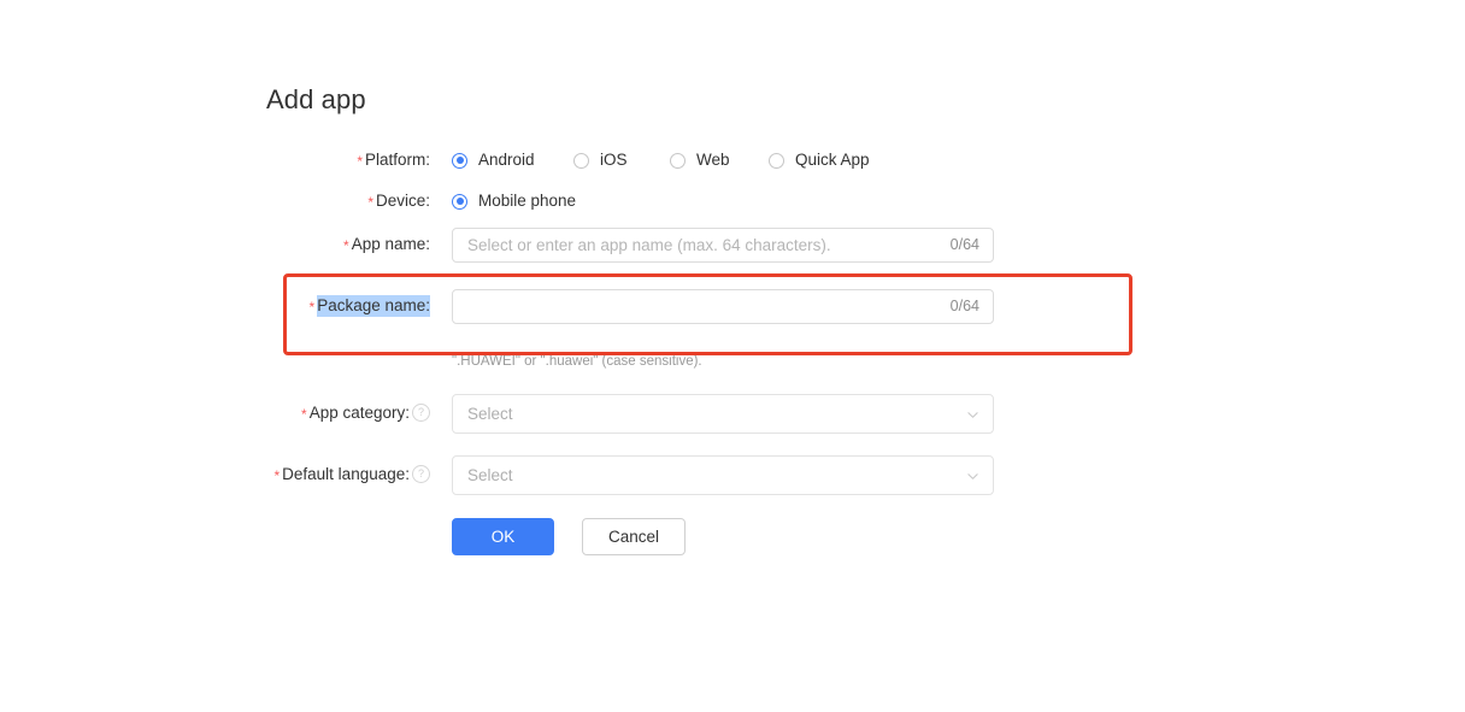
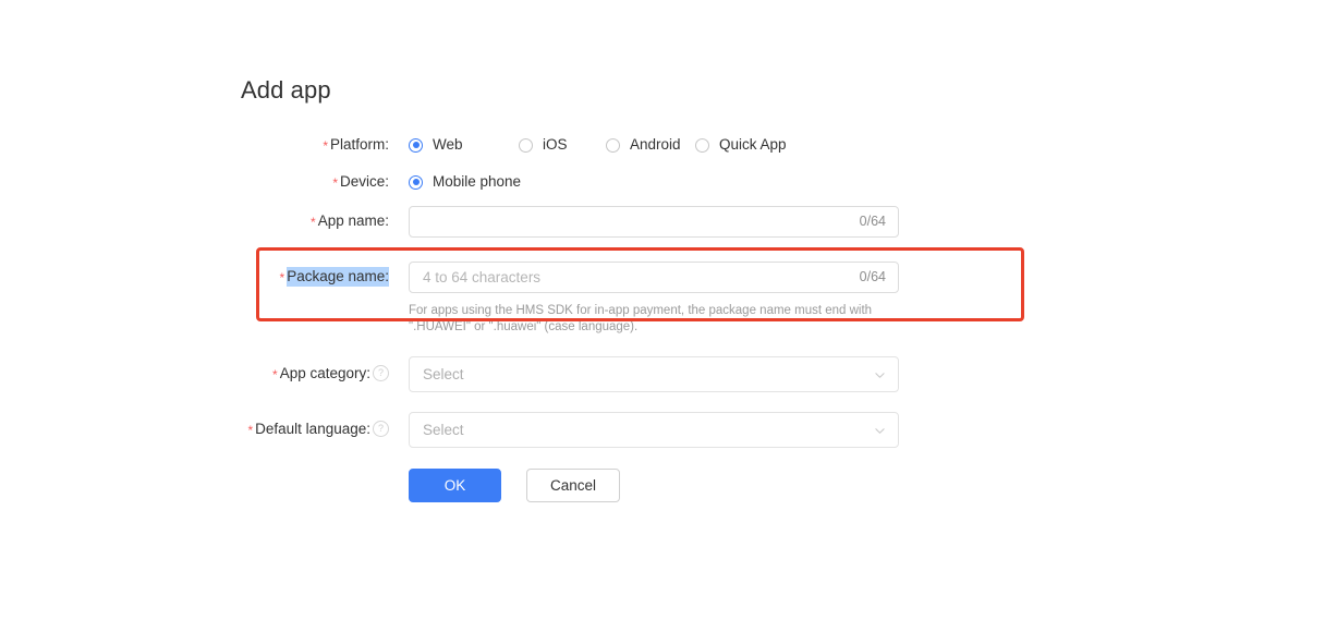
  Add app
  * Platform:
- Android
+ Web
  iOS
- Web
+ Android
  Quick App
  * Device:
  Mobile phone
  * App name:
- Select or enter an app name (max. 64 characters).
  0/64
  * Package name:
+ 4 to 64 characters
  0/64
+ For apps using the HMS SDK for in-app payment, the package name must end with
- ".HUAWEI" or ".huawei" (case sensitive).
+ ".HUAWEI" or ".huawei" (case language).
  * App category:
  ?
  Select
  * Default language:
  ?
  Select
  OK
  Cancel
